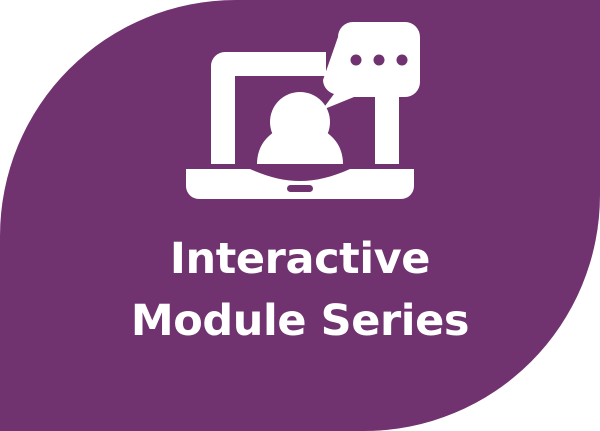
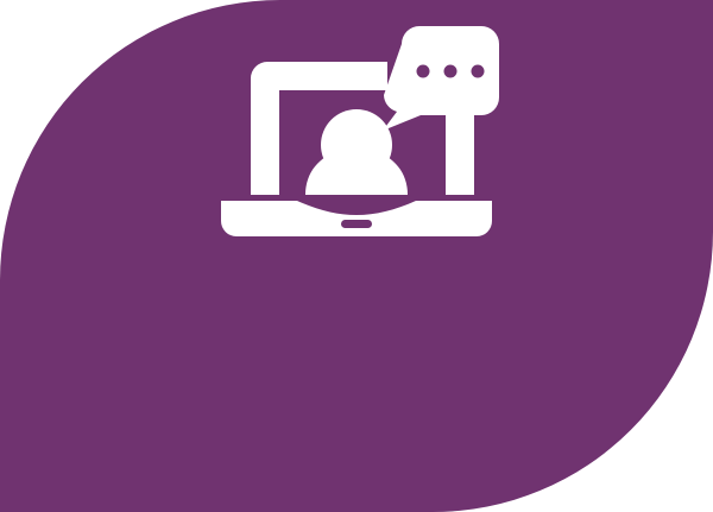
- Interactive
- Module Series
